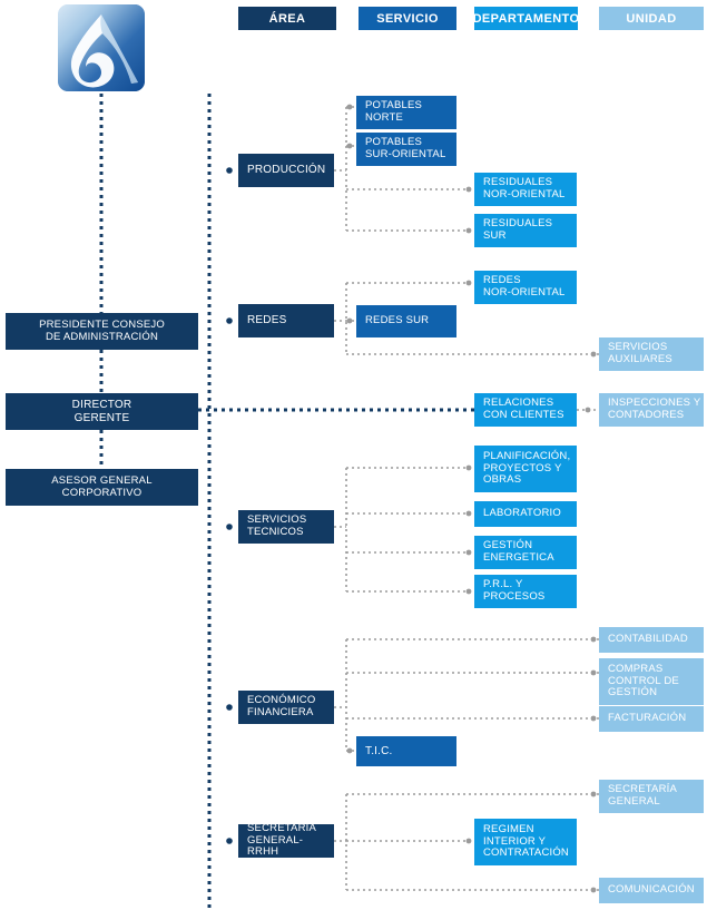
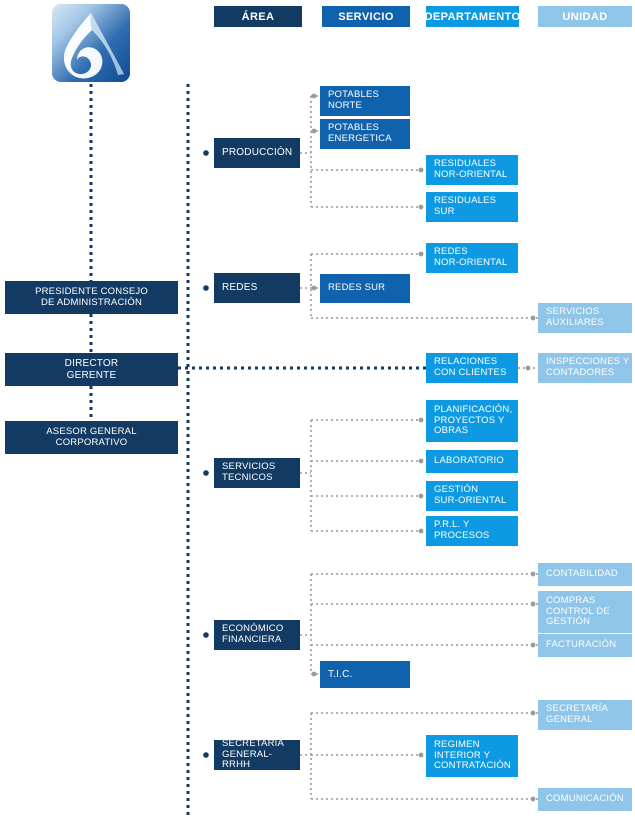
  ÁREA
  SERVICIO
  DEPARTAMENTO
  UNIDAD
  PRESIDENTE CONSEJO
  DE ADMINISTRACIÓN
  DIRECTOR
  GERENTE
  ASESOR GENERAL
  CORPORATIVO
  PRODUCCIÓN
  POTABLES
  NORTE
  POTABLES
- SUR-ORIENTAL
+ ENERGETICA
  RESIDUALES
  NOR-ORIENTAL
  RESIDUALES
  SUR
  REDES
  REDES SUR
  REDES
  NOR-ORIENTAL
  SERVICIOS
  AUXILIARES
  RELACIONES
  CON CLIENTES
  INSPECCIONES Y
  CONTADORES
  SERVICIOS
  TECNICOS
  PLANIFICACIÓN,
  PROYECTOS Y
  OBRAS
  LABORATORIO
  GESTIÓN
- ENERGETICA
+ SUR-ORIENTAL
  P.R.L. Y
  PROCESOS
  ECONÓMICO
  FINANCIERA
  CONTABILIDAD
  COMPRAS
  CONTROL DE
  GESTIÓN
  FACTURACIÓN
  T.I.C.
  SECRETARÍA
  GENERAL-RRHH
  SECRETARÍA
  GENERAL
  REGIMEN
  INTERIOR Y
  CONTRATACIÓN
  COMUNICACIÓN
